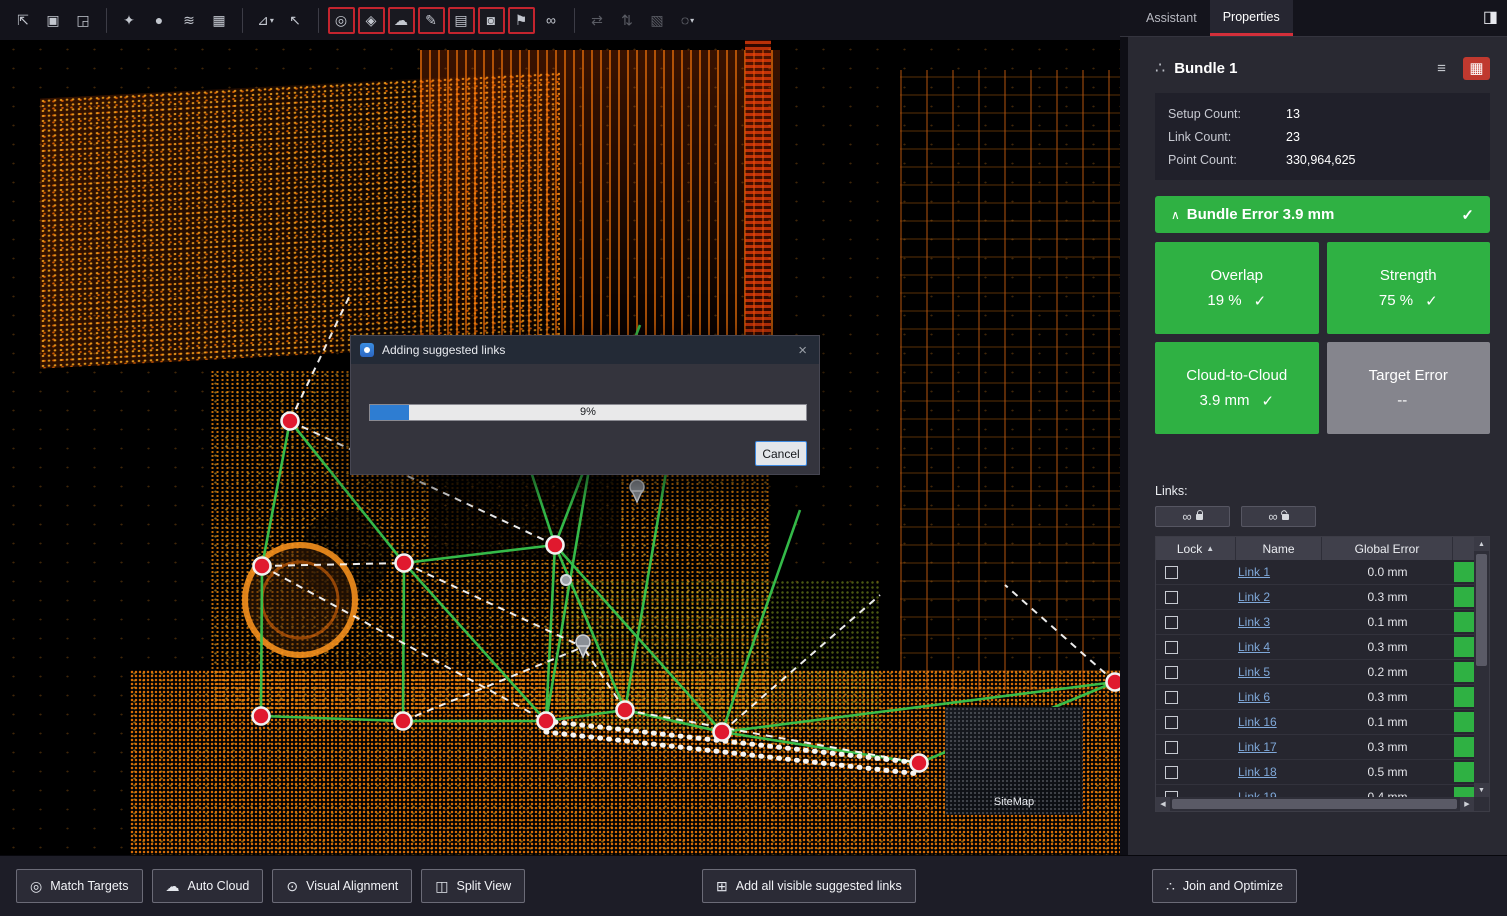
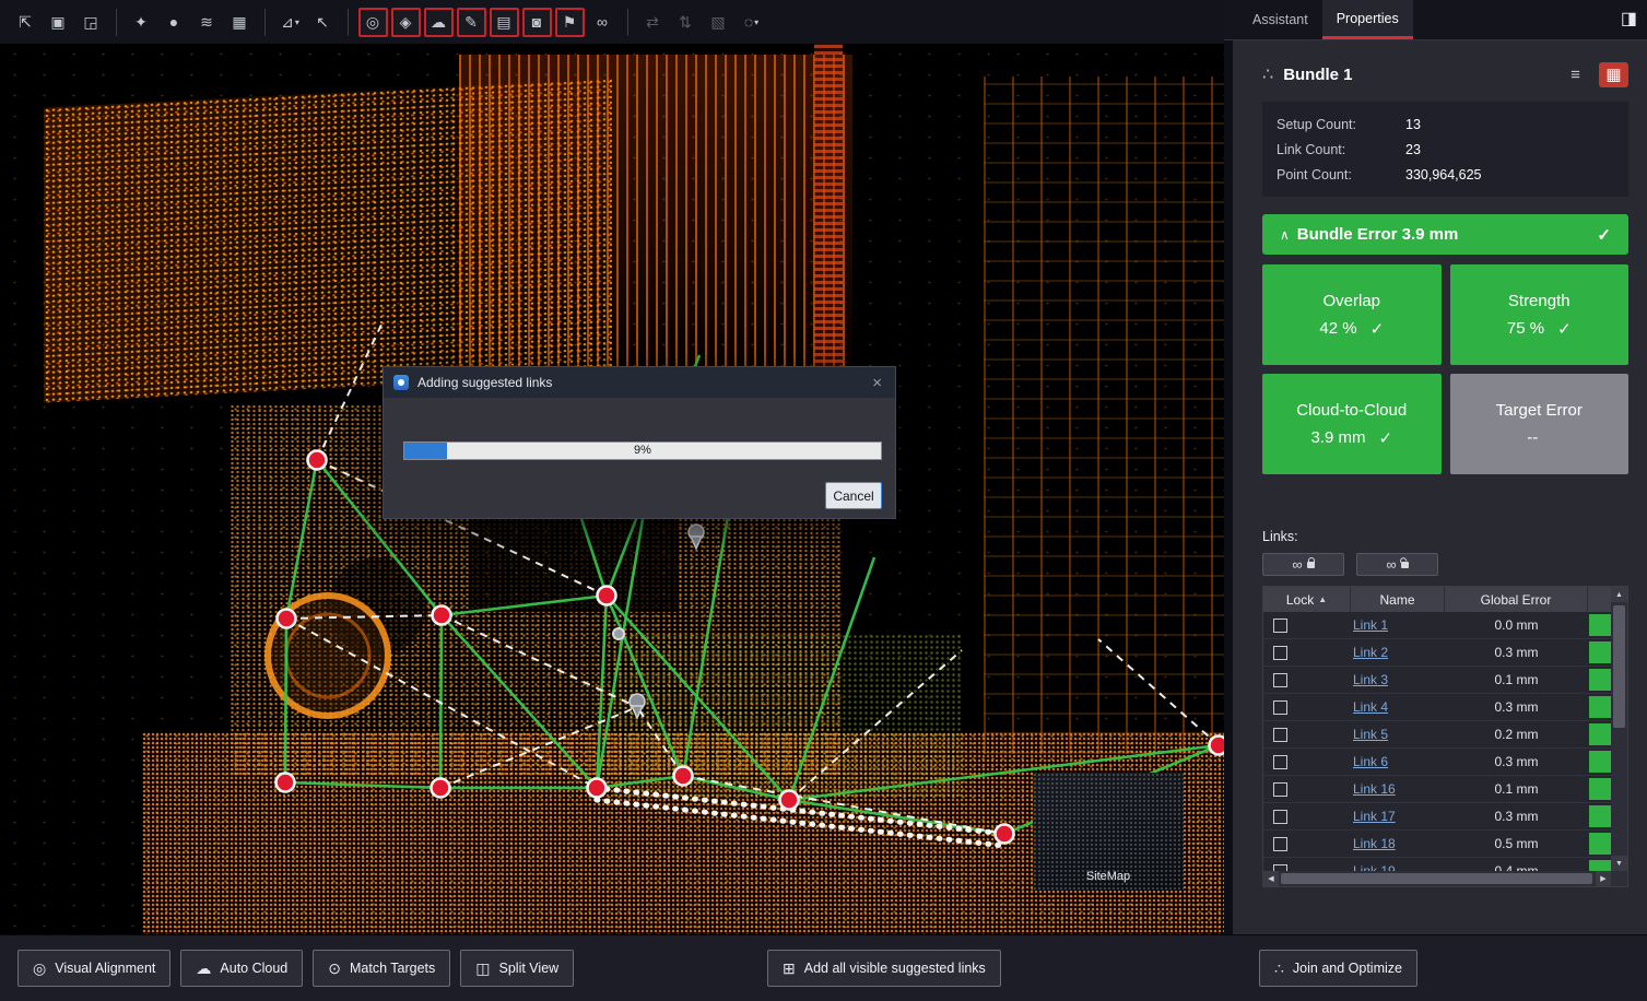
  ⇱
  ▣
  ◲
  ✦
  ●
  ≋
  ▦
  ⊿
  ▾
  ↖
  ◎
  ◈
  ☁
  ✎
  ▤
  ◙
  ⚑
  ∞
  ⇄
  ⇅
  ▧
  ◌
  ▾
  SiteMap
  Adding suggested links
  ×
  9%
  Cancel
  ◨
  Assistant
  Properties
  ∴
  Bundle 1
  ≡
  ▦
  Setup Count:
  13
  Link Count:
  23
  Point Count:
  330,964,625
  ∧
  Bundle Error 3.9 mm
  ✓
  Overlap
- 19 %
+ 42 %
  ✓
  Strength
  75 %
  ✓
  Cloud-to-Cloud
  3.9 mm
  ✓
  Target Error
  --
  Links:
  ∞
  ∞
  Lock
  ▲
  Name
  Global Error
  Link 1
  0.0 mm
  Link 2
  0.3 mm
  Link 3
  0.1 mm
  Link 4
  0.3 mm
  Link 5
  0.2 mm
  Link 6
  0.3 mm
  Link 16
  0.1 mm
  Link 17
  0.3 mm
  Link 18
  0.5 mm
  ◎
- Match Targets
+ Visual Alignment
  ☁
  Auto Cloud
  ⊙
- Visual Alignment
+ Match Targets
  ◫
  Split View
  ⊞
  Add all visible suggested links
  ∴
  Join and Optimize
